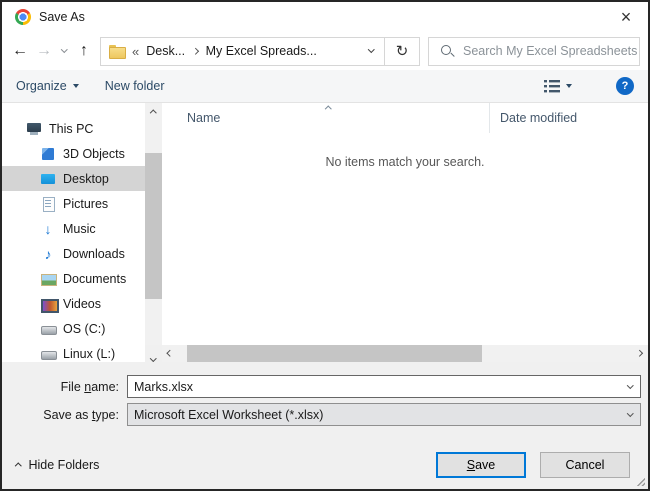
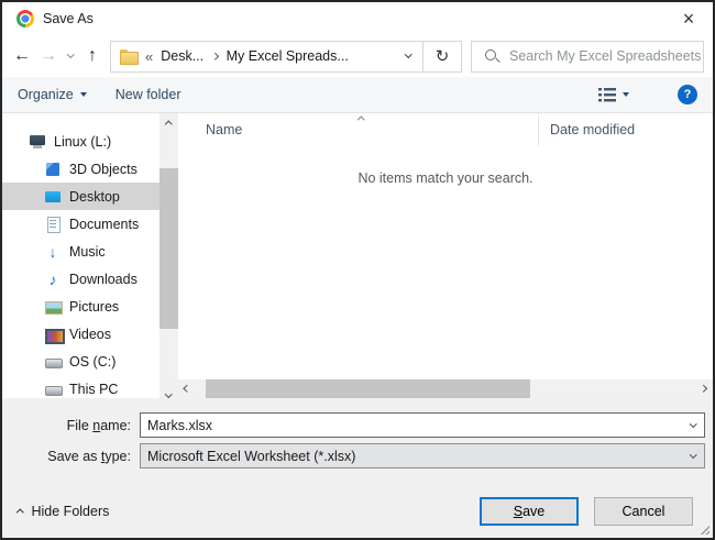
  Save As
  ×
  ←
  →
  ↑
  «
  Desk...
  My Excel Spreads...
  ↻
  Search My Excel Spreadsheets
  Organize
  New folder
  ?
- This PC
+ Linux (L:)
  3D Objects
  Desktop
- Pictures
+ Documents
  ↓
  Music
  ♪
  Downloads
- Documents
+ Pictures
  Videos
  OS (C:)
- Linux (L:)
+ This PC
  Name
  Date modified
  No items match your search.
  File name:
  Marks.xlsx
  Save as type:
  Microsoft Excel Worksheet (*.xlsx)
  Hide Folders
  S
  ave
  Cancel
